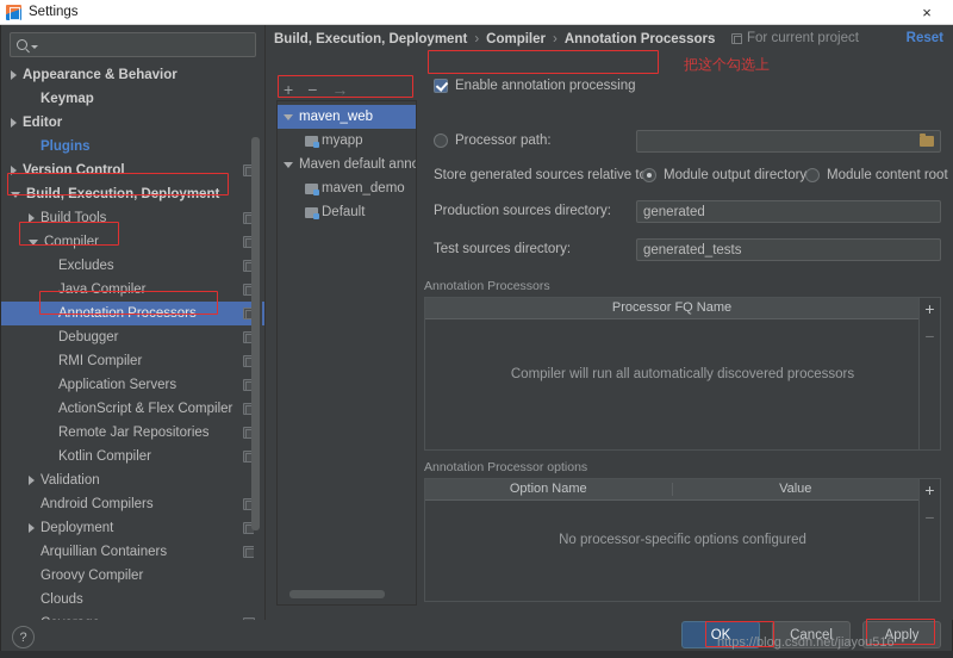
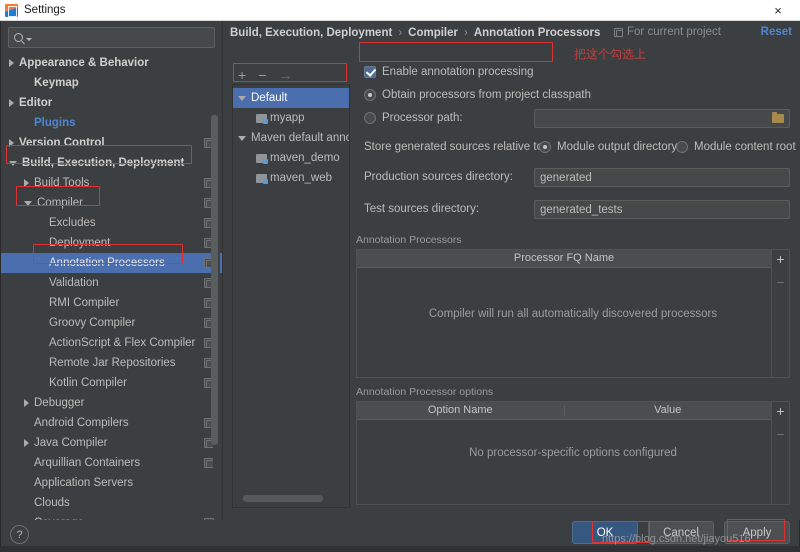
  Settings
  ×
  Appearance & Behavior
  Keymap
  Editor
  Plugins
  Version Control
  Build, Execution, Deployment
  Build Tools
  Compiler
  Excludes
- Java Compiler
+ Deployment
  Annotation Processors
- Debugger
+ Validation
  RMI Compiler
- Application Servers
+ Groovy Compiler
  ActionScript & Flex Compiler
  Remote Jar Repositories
  Kotlin Compiler
- Validation
+ Debugger
  Android Compilers
- Deployment
+ Java Compiler
  Arquillian Containers
- Groovy Compiler
+ Application Servers
  Clouds
  ?
  Build, Execution, Deployment
  ›
  Compiler
  ›
  Annotation Processors
  For current project
  Reset
  +
  −
  →
- maven_web
+ Default
  myapp
  Maven default anno
  maven_demo
- Default
+ maven_web
  Enable annotation processing
+ Obtain processors from project classpath
  Processor path:
  Store generated sources relative t
  Module output directory
  Module content root
  Production sources directory:
  generated
  Test sources directory:
  generated_tests
  Annotation Processors
  Processor FQ Name
  Compiler will run all automatically discovered processors
  +
  −
  Annotation Processor options
  Option Name
  Value
  No processor-specific options configured
  +
  −
  OK
  Cancel
  Apply
  把这个勾选上
  https://blog.csdn.net/jiayou516
